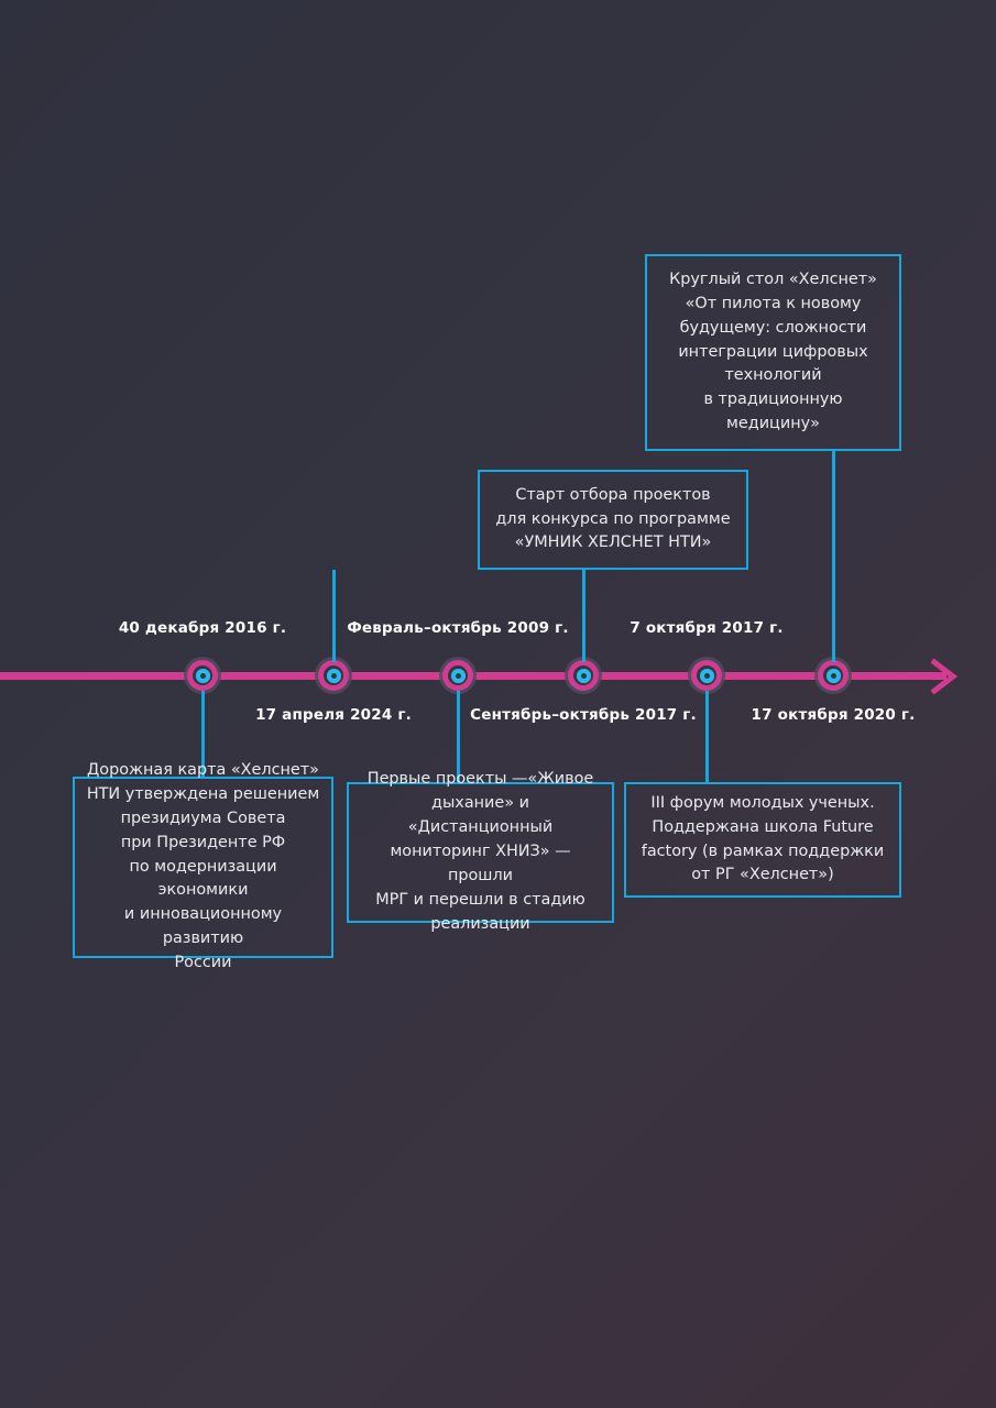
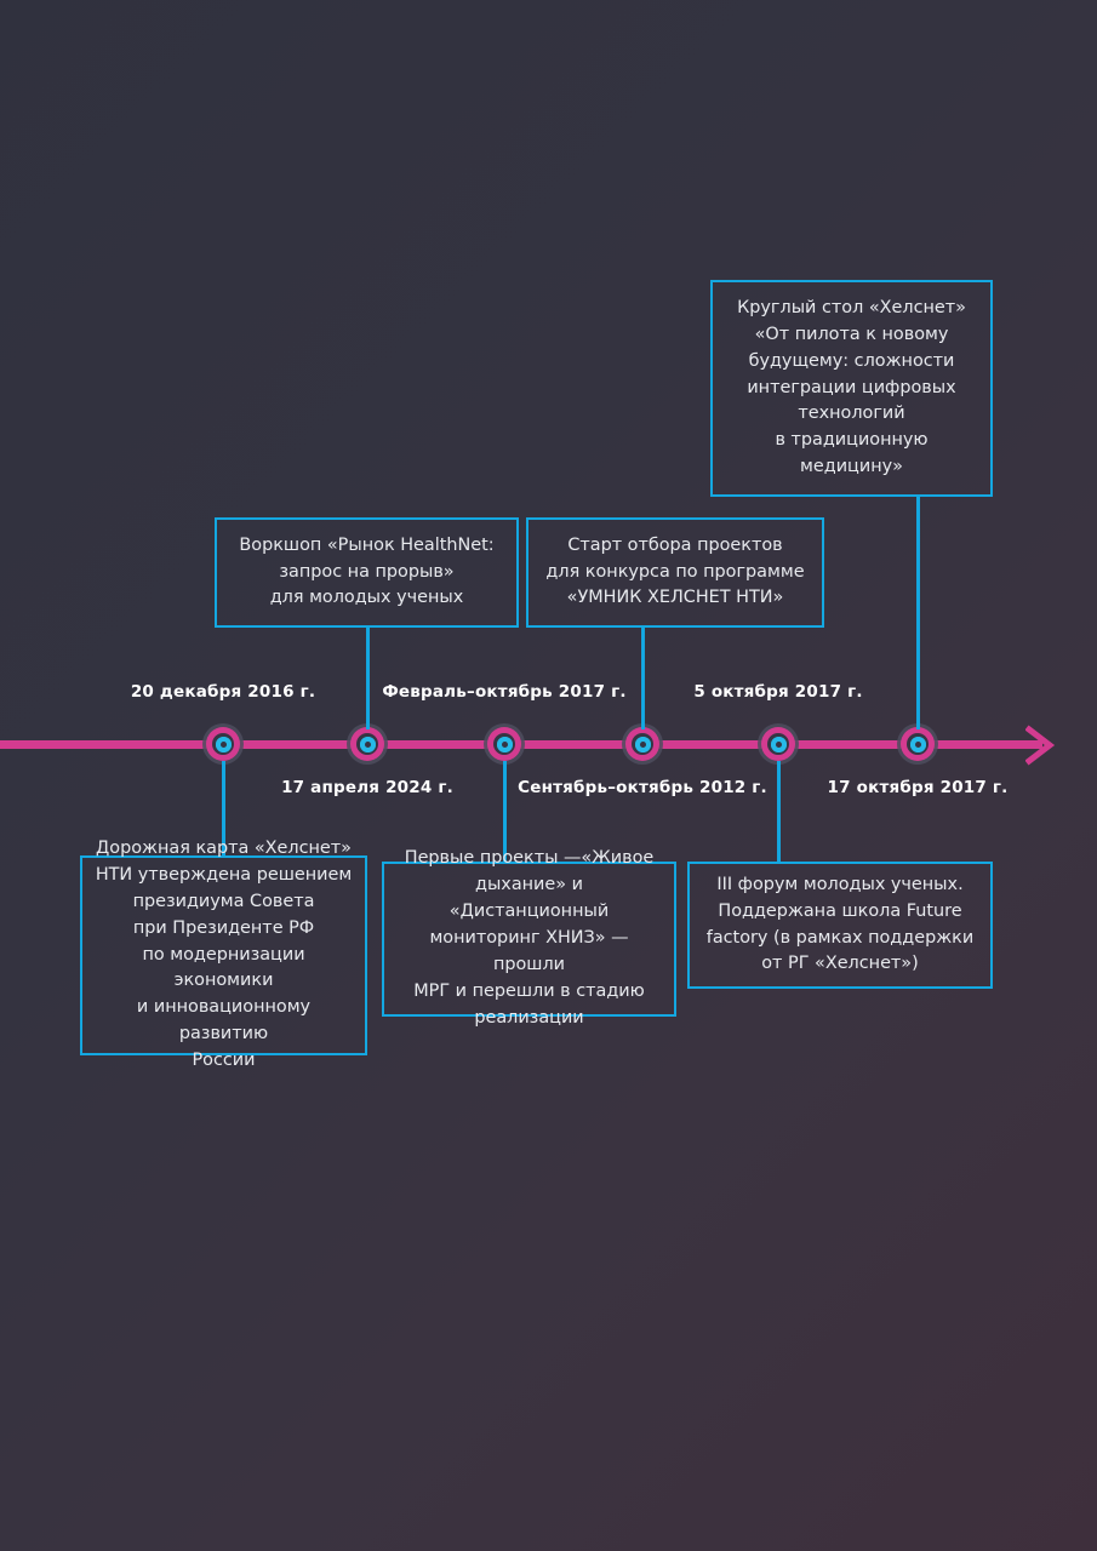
- 40 декабря 2016 г.
+ 20 декабря 2016 г.
  Дорожная карта «Хелснет»
  НТИ утверждена решением
  президиума Совета
  при Президенте РФ
  по модернизации экономики
  и инновационному развитию
  России
  17 апреля 2024 г.
+ Воркшоп «Рынок HealthNet:
+ запрос на прорыв»
+ для молодых ученых
- Февраль–октябрь 2009 г.
+ Февраль–октябрь 2017 г.
  Первые проекты —«Живое
  дыхание» и «Дистанционный
  мониторинг ХНИЗ» — прошли
  МРГ и перешли в стадию
  реализации
- Сентябрь–октябрь 2017 г.
+ Сентябрь–октябрь 2012 г.
  Старт отбора проектов
  для конкурса по программе
  «УМНИК ХЕЛСНЕТ НТИ»
- 7 октября 2017 г.
+ 5 октября 2017 г.
  III форум молодых ученых.
  Поддержана школа Future
  factory (в рамках поддержки
  от РГ «Хелснет»)
- 17 октября 2020 г.
+ 17 октября 2017 г.
  Круглый стол «Хелснет»
  «От пилота к новому
  будущему: сложности
  интеграции цифровых
  технологий
  в традиционную
  медицину»
